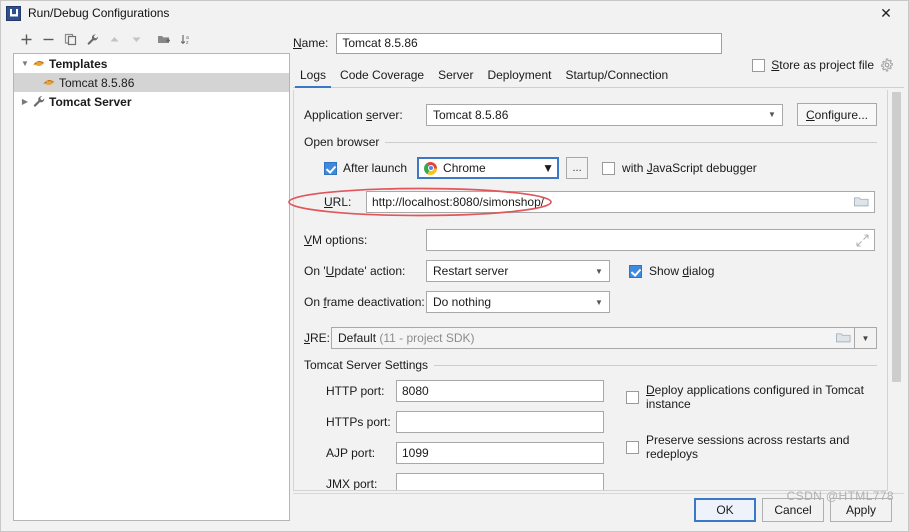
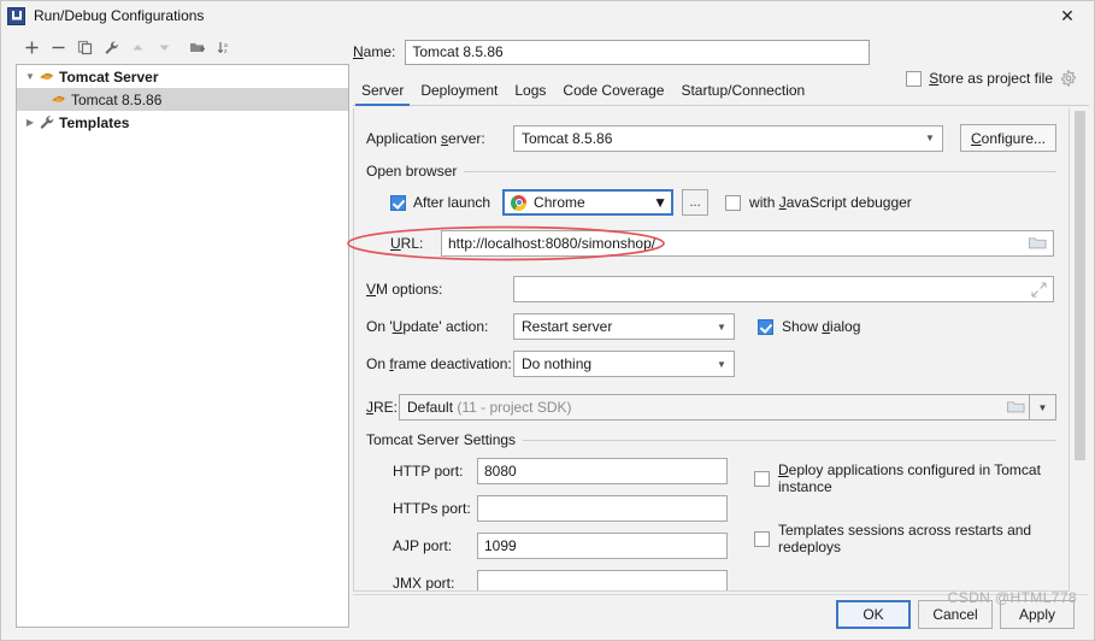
  Run/Debug Configurations
  ✕
  ▼
- Templates
+ Tomcat Server
  Tomcat 8.5.86
  ▶
- Tomcat Server
+ Templates
  Name:
  Tomcat 8.5.86
  Store as project file
- Logs
+ Server
- Code Coverage
+ Deployment
- Server
+ Logs
- Deployment
+ Code Coverage
  Startup/Connection
  Application server:
  Tomcat 8.5.86
  ▼
  Configure...
  Open browser
  After launch
  Chrome
  ▼
  ...
  with JavaScript debugger
  URL:
  http://localhost:8080/simonshop/
  VM options:
  On 'Update' action:
  Restart server
  ▼
  Show dialog
  On frame deactivation:
  Do nothing
  ▼
  JRE:
  Default (11 - project SDK)
  ▼
  Tomcat Server Settings
  HTTP port:
  8080
  HTTPs port:
  AJP port:
  1099
  JMX port:
  Deploy applications configured in Tomcat instance
- Preserve sessions across restarts and redeploys
+ Templates sessions across restarts and redeploys
  OK
  Cancel
  Apply
  CSDN @HTML778
